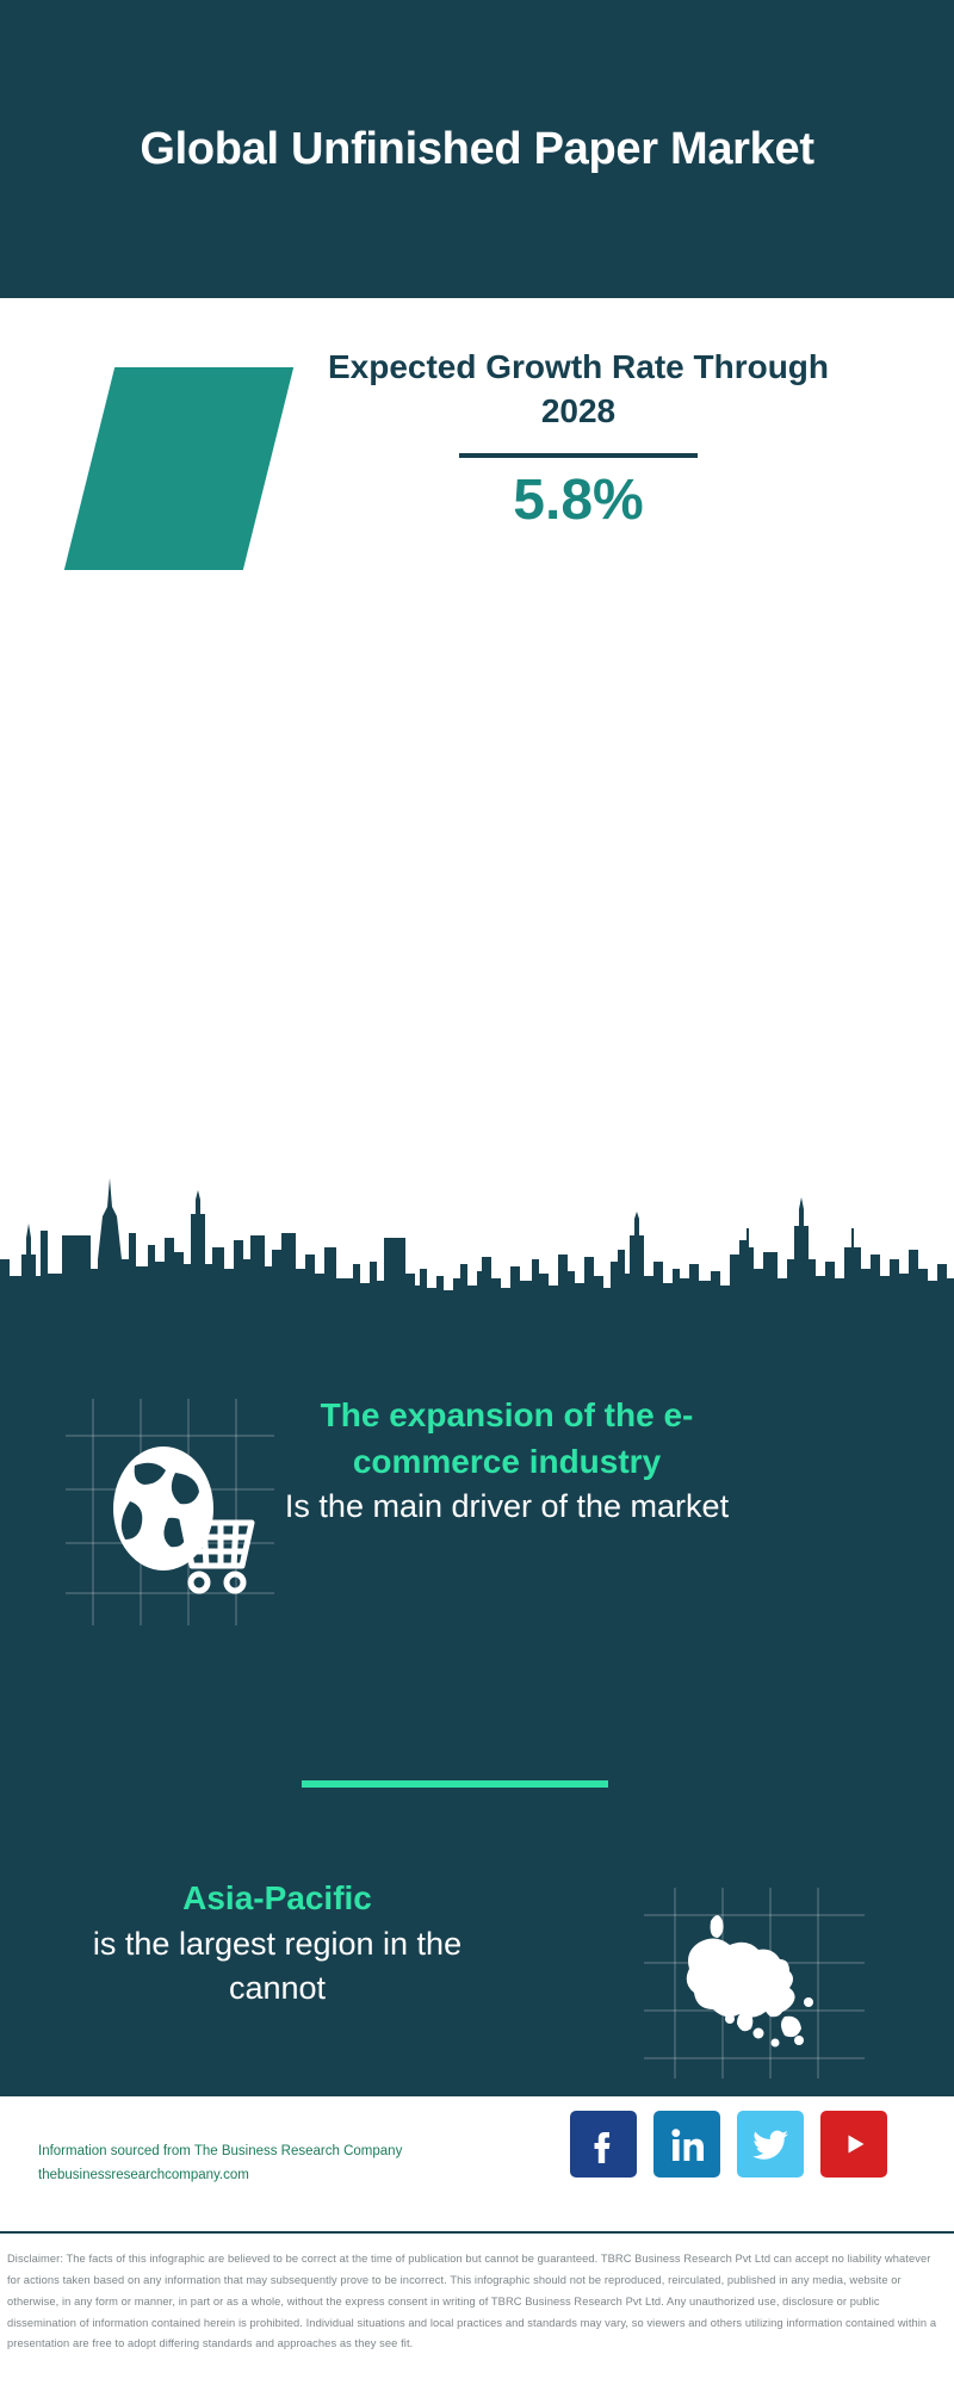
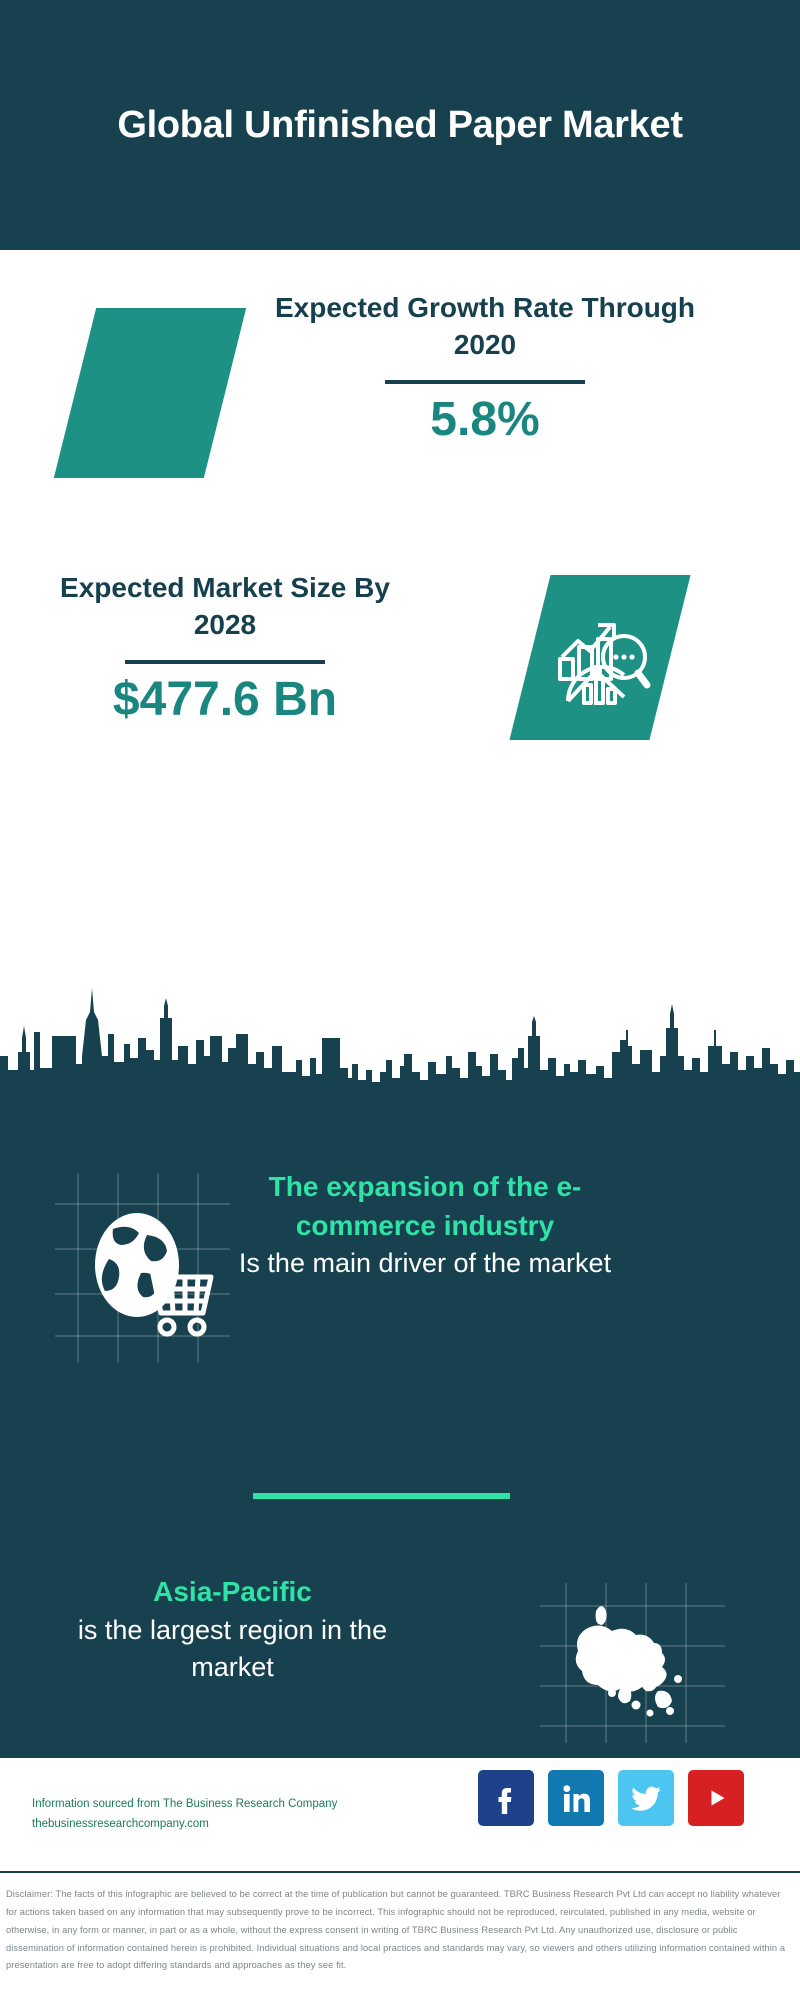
  Global Unfinished Paper Market
- Expected Growth Rate Through 2028
+ Expected Growth Rate Through 2020
  5.8%
+ Expected Market Size By 2028
+ $477.6 Bn
  The expansion of the e-commerce industry
  Is the main driver of the market
  Asia-Pacific
- is the largest region in the cannot
+ is the largest region in the market
  Information sourced from The Business Research Company
  thebusinessresearchcompany.com
  Disclaimer: The facts of this infographic are believed to be correct at the time of publication but cannot be guaranteed. TBRC Business Research Pvt Ltd can accept no liability whatever for actions taken based on any information that may subsequently prove to be incorrect. This infographic should not be reproduced, reirculated, published in any media, website or otherwise, in any form or manner, in part or as a whole, without the express consent in writing of TBRC Business Research Pvt Ltd. Any unauthorized use, disclosure or public dissemination of information contained herein is prohibited. Individual situations and local practices and standards may vary, so viewers and others utilizing information contained within a presentation are free to adopt differing standards and approaches as they see fit.
